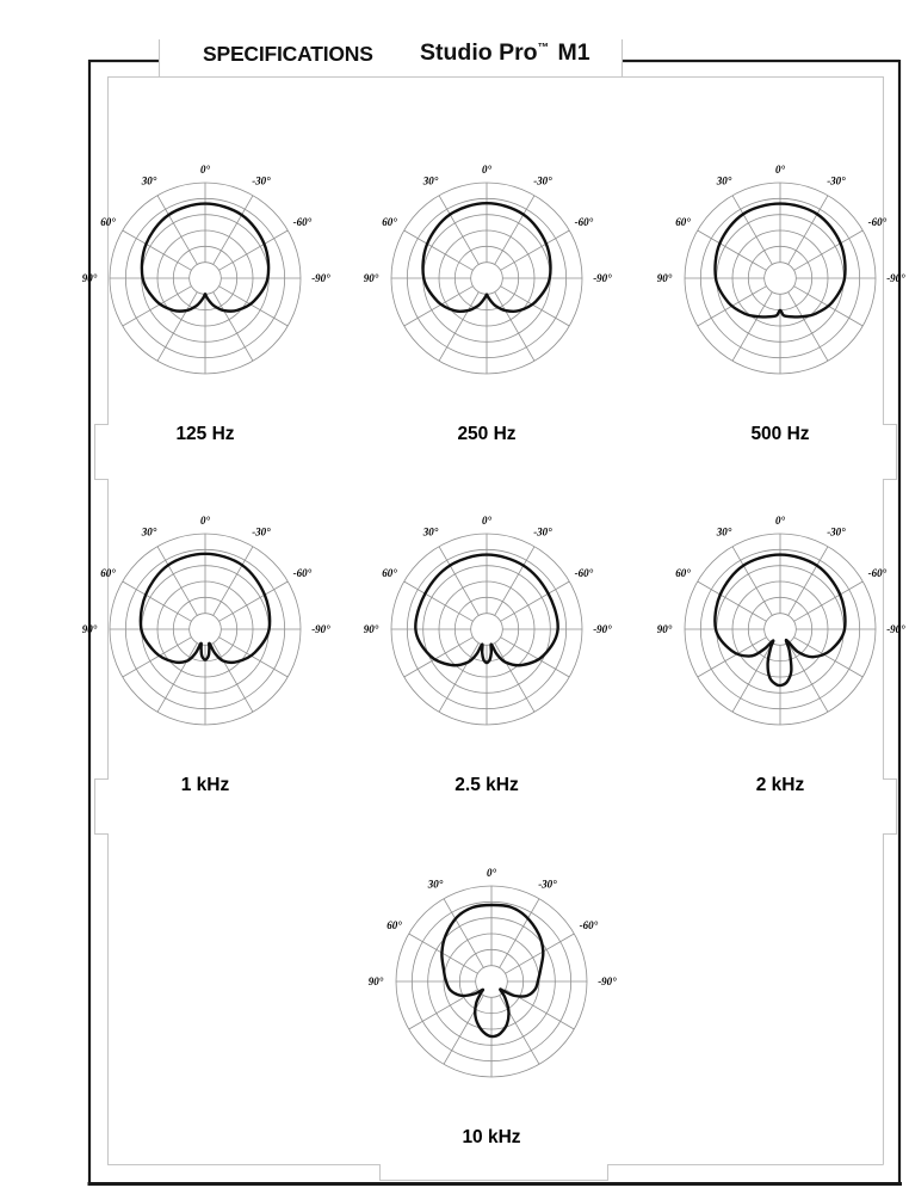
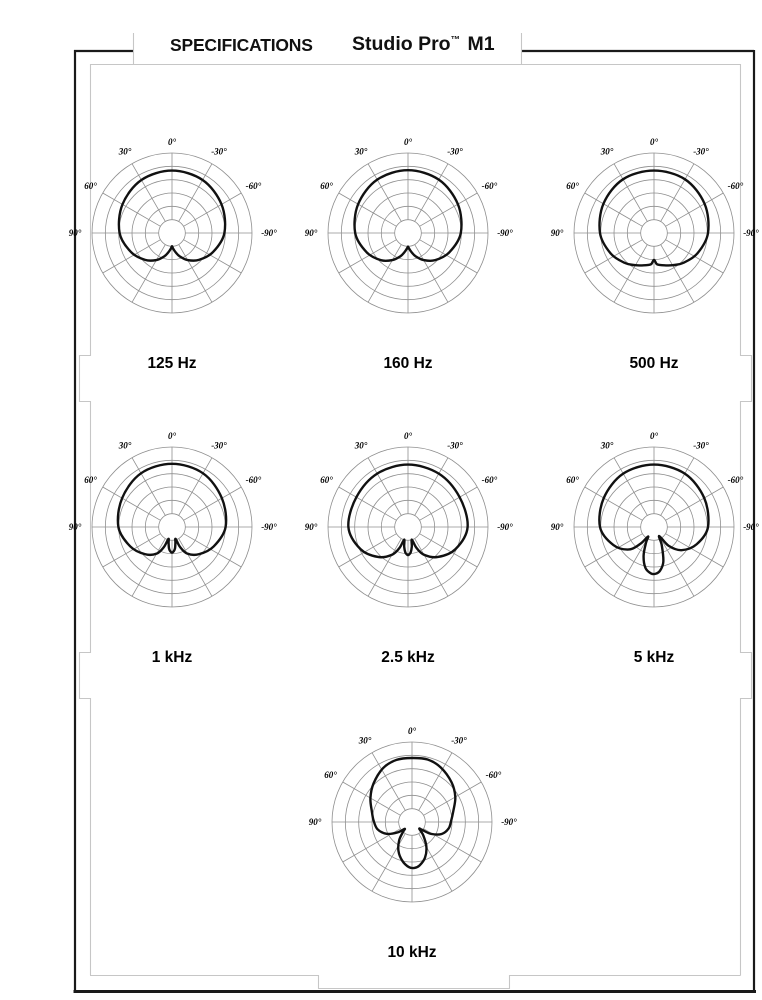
  SPECIFICATIONS
  Studio Pro™ M1
  0°
  30°
  -30°
  60°
  -60°
  90°
  -90°
  125 Hz
  0°
  30°
  -30°
  60°
  -60°
  90°
  -90°
- 250 Hz
+ 160 Hz
  0°
  30°
  -30°
  60°
  -60°
  90°
  -90°
  500 Hz
  0°
  30°
  -30°
  60°
  -60°
  90°
  -90°
  1 kHz
  0°
  30°
  -30°
  60°
  -60°
  90°
  -90°
  2.5 kHz
  0°
  30°
  -30°
  60°
  -60°
  90°
  -90°
- 2 kHz
+ 5 kHz
  0°
  30°
  -30°
  60°
  -60°
  90°
  -90°
  10 kHz
